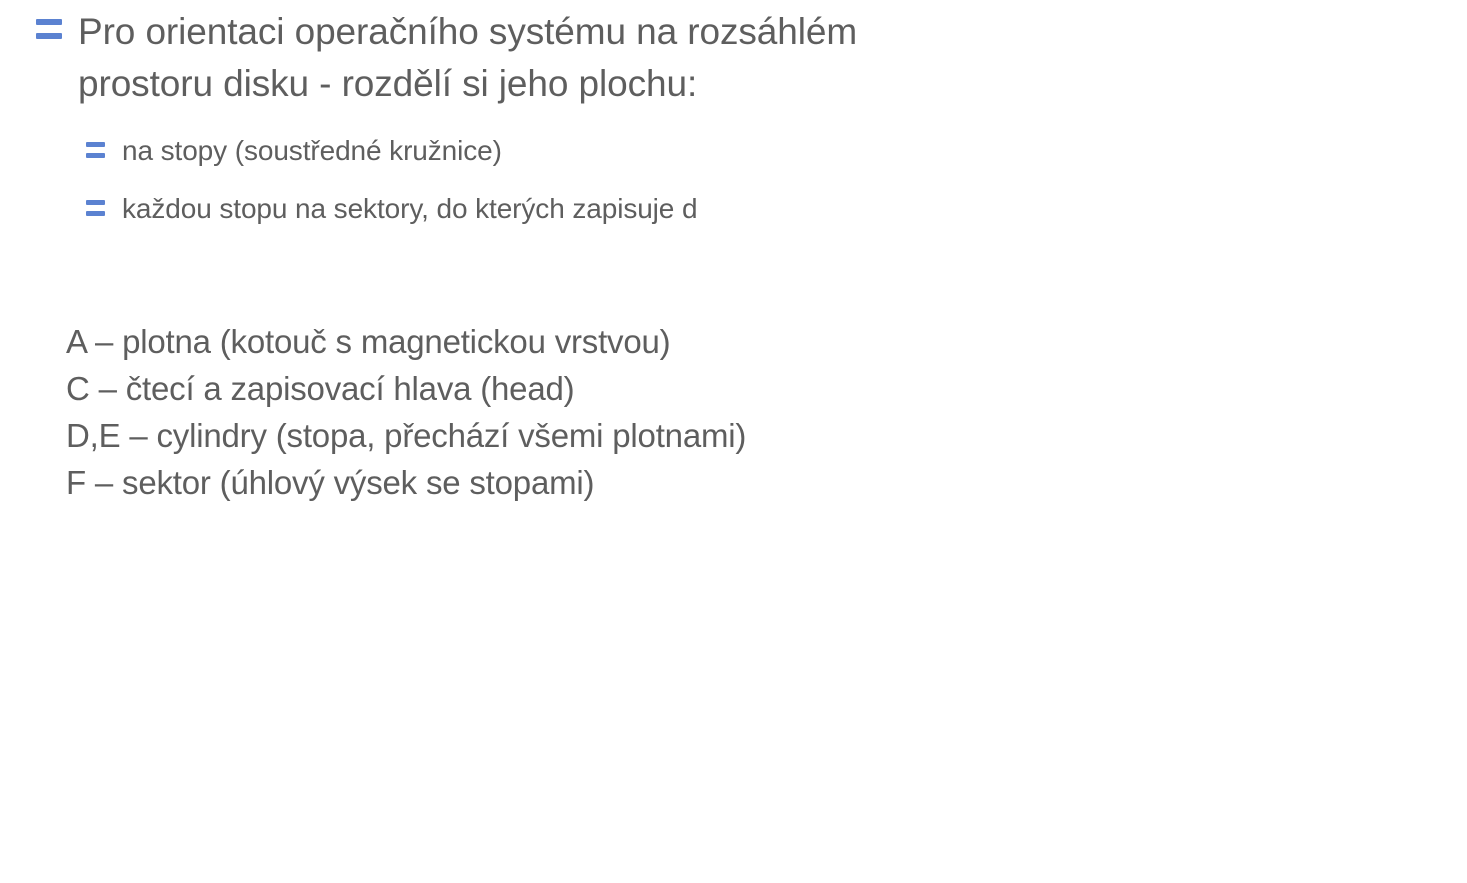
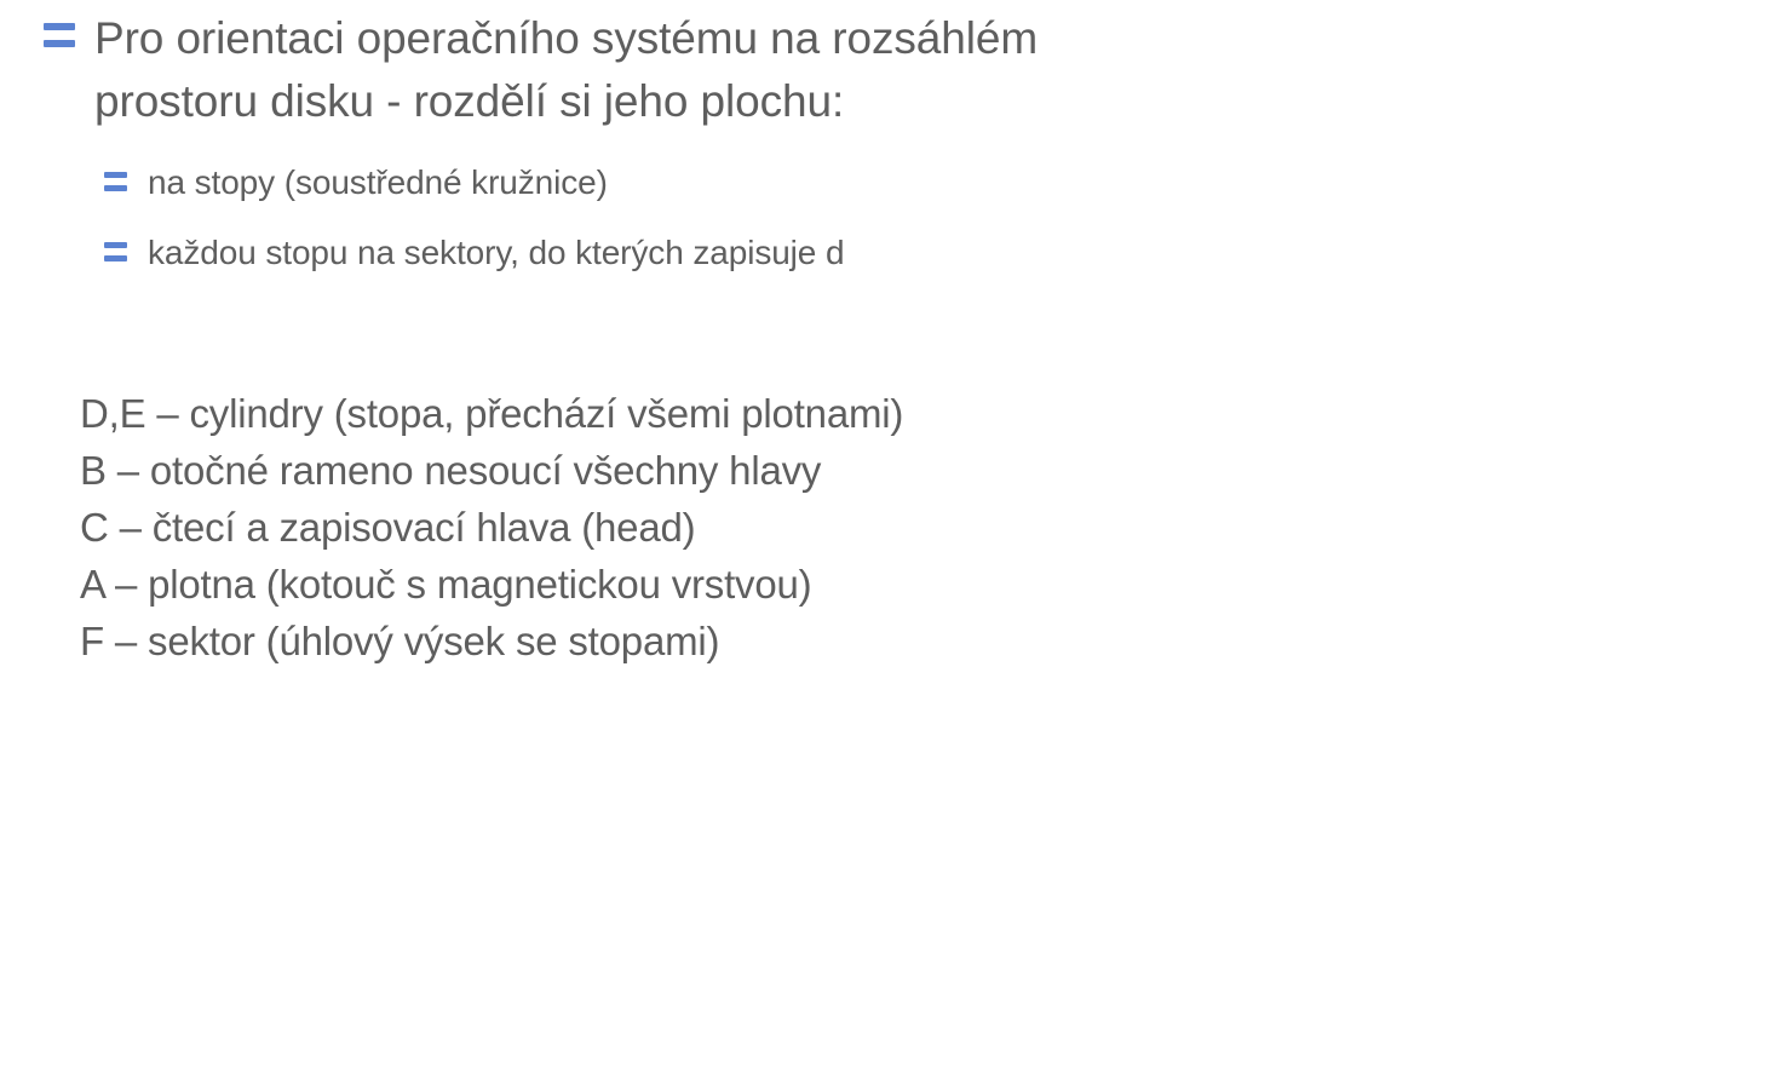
  Pro orientaci operačního systému na rozsáhlém prostoru disku - rozdělí si jeho plochu:
  na stopy (soustředné kružnice)
  každou stopu na sektory, do kterých zapisuje d
- A – plotna (kotouč s magnetickou vrstvou)
+ D,E – cylindry (stopa, přechází všemi plotnami)
+ B – otočné rameno nesoucí všechny hlavy
  C – čtecí a zapisovací hlava (head)
- D,E – cylindry (stopa, přechází všemi plotnami)
+ A – plotna (kotouč s magnetickou vrstvou)
  F – sektor (úhlový výsek se stopami)
